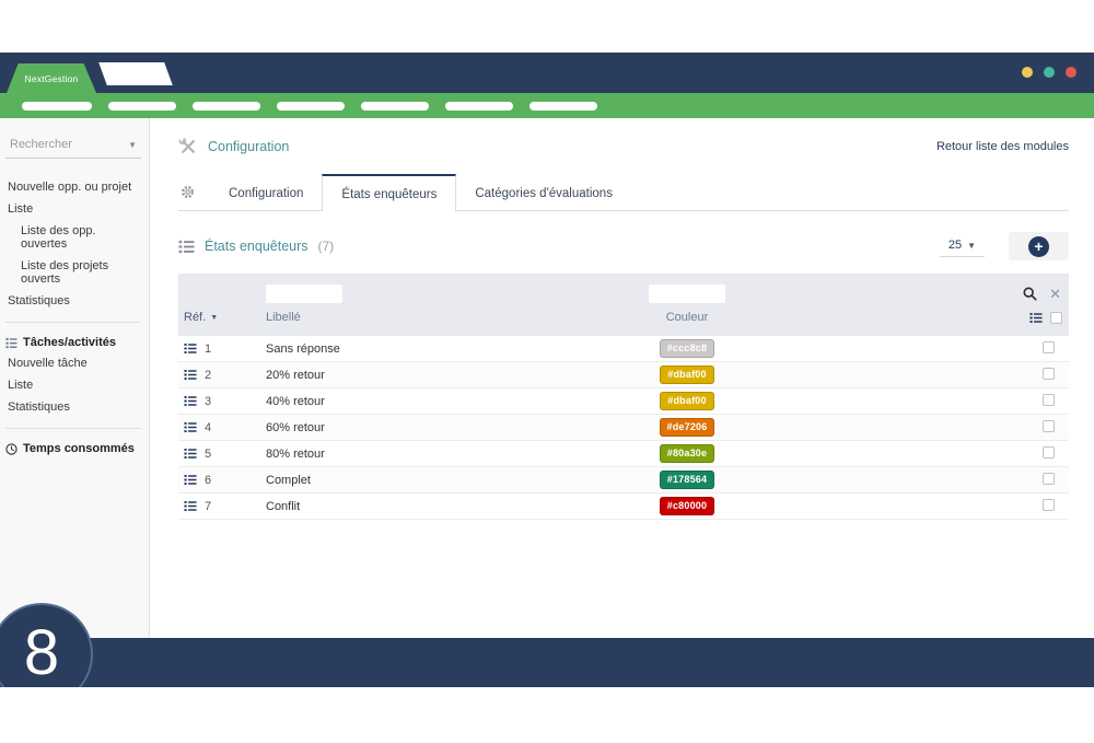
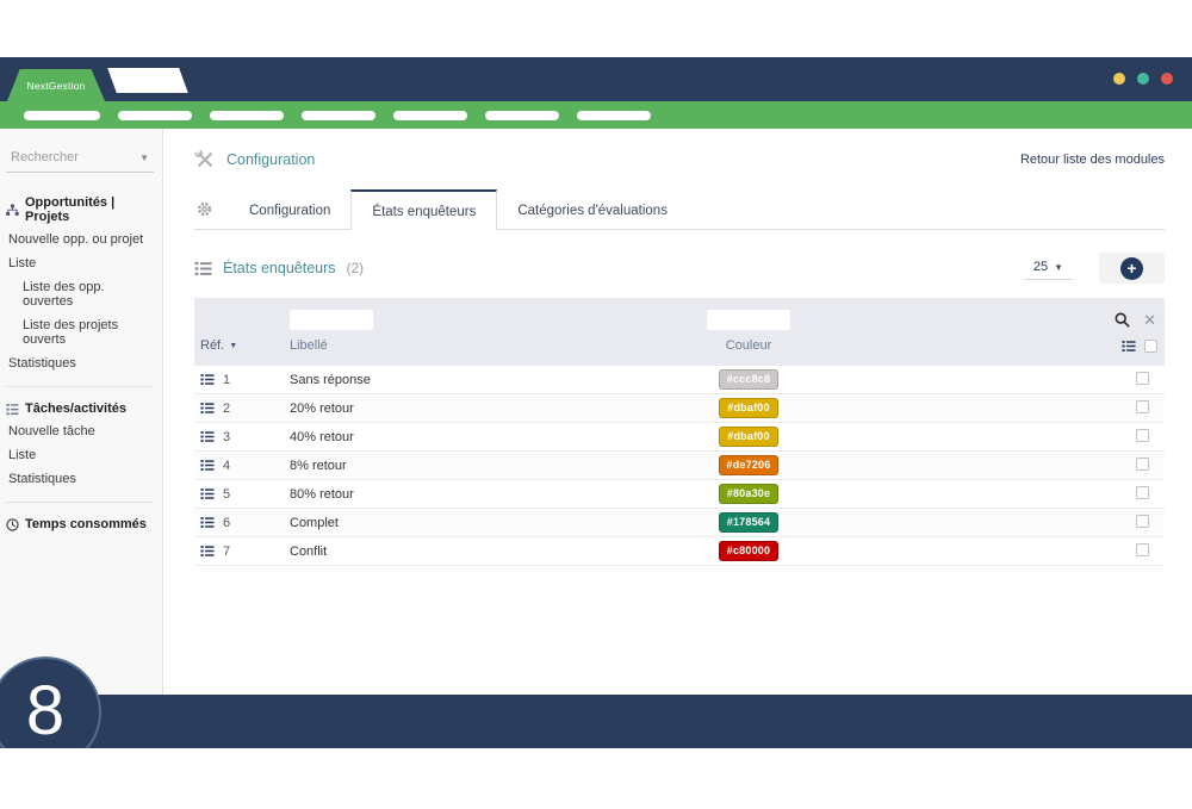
  NextGestion
  Rechercher
  ▼
+ Opportunités | Projets
  Nouvelle opp. ou projet
  Liste
  Liste des opp. ouvertes
  Liste des projets ouverts
  Statistiques
  Tâches/activités
  Nouvelle tâche
  Liste
  Statistiques
  Temps consommés
  Configuration
  Retour liste des modules
  Configuration
  États enquêteurs
  Catégories d'évaluations
  États enquêteurs
- (7)
+ (2)
  25
  ▼
  +
  ✕
  Réf.
  Libellé
  Couleur
  1
  Sans réponse
  #ccc8c8
  2
  20% retour
  #dbaf00
  3
  40% retour
  #dbaf00
  4
- 60% retour
+ 8% retour
  #de7206
  5
  80% retour
  #80a30e
  6
  Complet
  #178564
  7
  Conflit
  #c80000
  8
